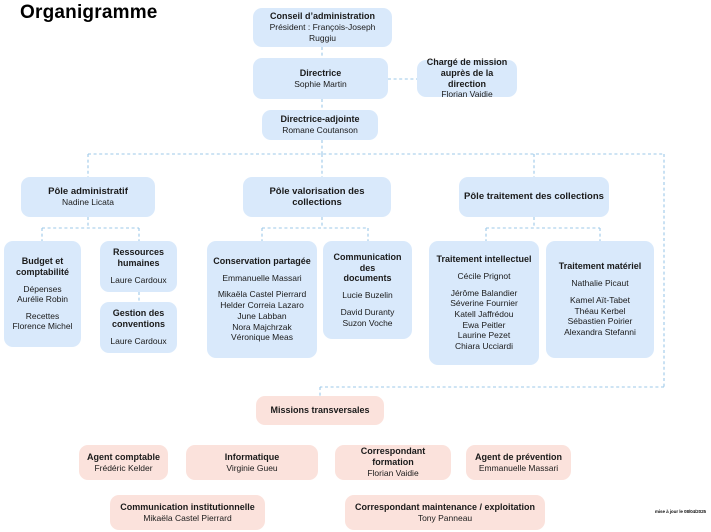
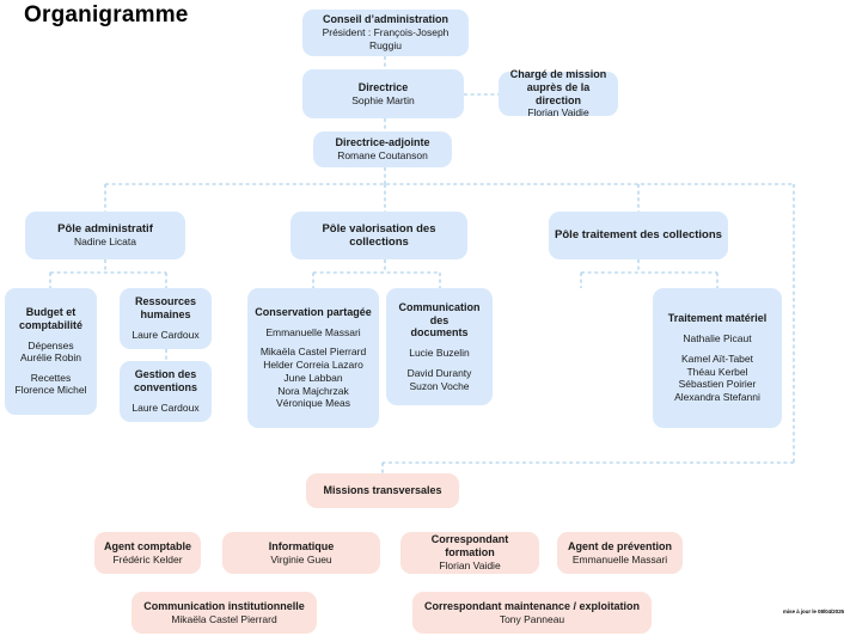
  Organigramme
  Conseil d’administration
  Président : François-Joseph Ruggiu
  Directrice
  Sophie Martin
  Chargé de mission
  auprès de la direction
  Florian Vaidie
  Directrice-adjointe
  Romane Coutanson
  Pôle administratif
  Nadine Licata
  Pôle valorisation des collections
  Pôle traitement des collections
  Budget et
  comptabilité
  Dépenses
  Aurélie Robin
  Recettes
  Florence Michel
  Ressources
  humaines
  Laure Cardoux
  Gestion des
  conventions
  Laure Cardoux
  Conservation partagée
  Emmanuelle Massari
  Mikaëla Castel Pierrard
  Helder Correia Lazaro
  June Labban
  Nora Majchrzak
  Véronique Meas
  Communication des
  documents
  Lucie Buzelin
  David Duranty
  Suzon Voche
- Traitement intellectuel
- Cécile Prignot
- Jérôme Balandier
- Séverine Fournier
- Katell Jaffrédou
- Ewa Peitler
- Laurine Pezet
- Chiara Ucciardi
  Traitement matériel
  Nathalie Picaut
  Kamel Aït-Tabet
  Théau Kerbel
  Sébastien Poirier
  Alexandra Stefanni
  Missions transversales
  Agent comptable
  Frédéric Kelder
  Informatique
  Virginie Gueu
  Correspondant formation
  Florian Vaidie
  Agent de prévention
  Emmanuelle Massari
  Communication institutionnelle
  Mikaëla Castel Pierrard
  Correspondant maintenance / exploitation
  Tony Panneau
